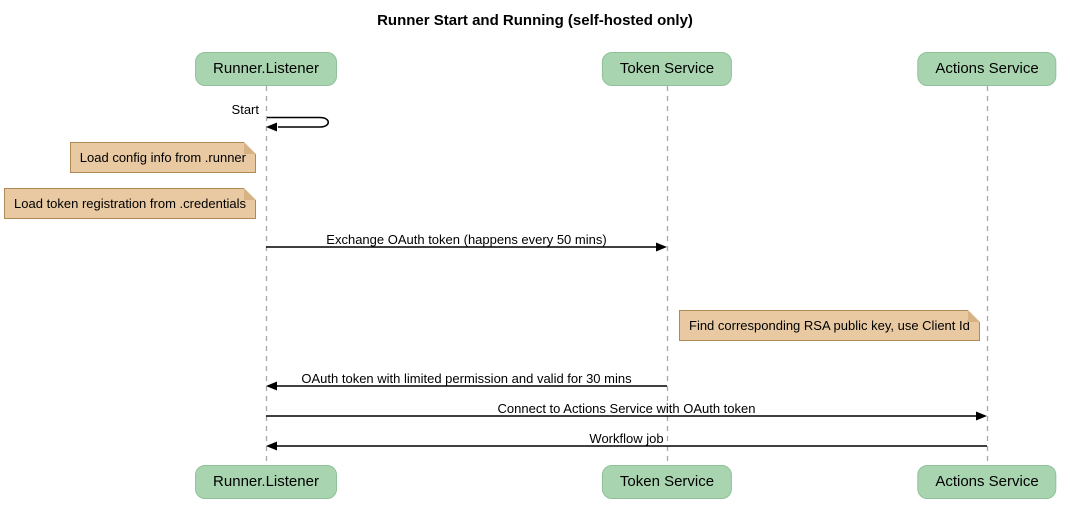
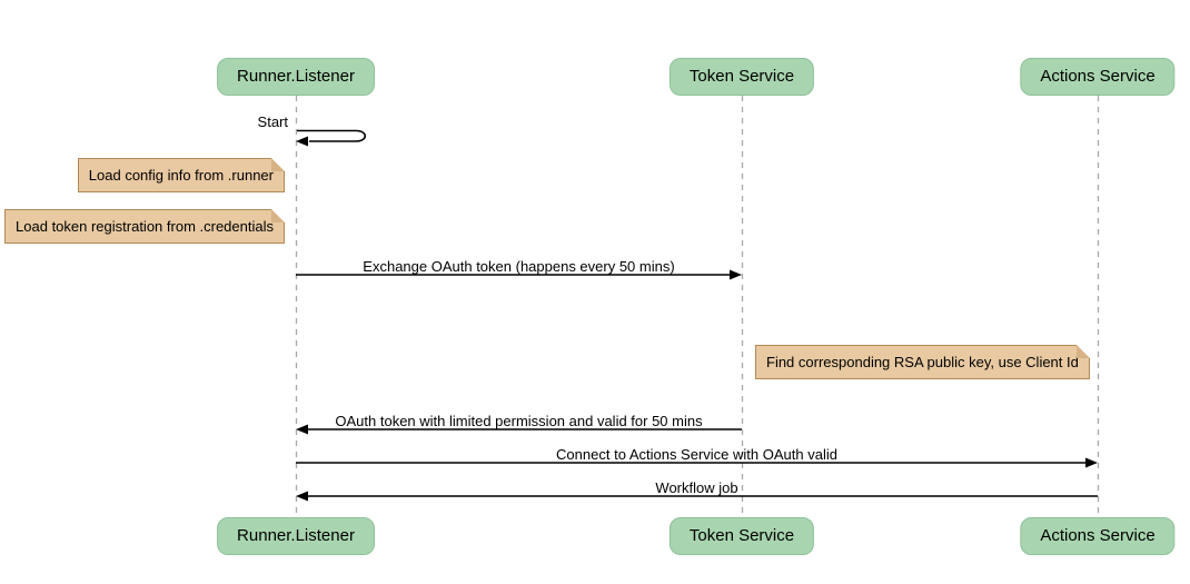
- Runner Start and Running (self-hosted only)
  Runner.Listener
  Token Service
  Actions Service
  Runner.Listener
  Token Service
  Actions Service
  Start
  Exchange OAuth token (happens every 50 mins)
- OAuth token with limited permission and valid for 30 mins
+ OAuth token with limited permission and valid for 50 mins
- Connect to Actions Service with OAuth token
+ Connect to Actions Service with OAuth valid
  Workflow job
  Load config info from .runner
  Load token registration from .credentials
  Find corresponding RSA public key, use Client Id
